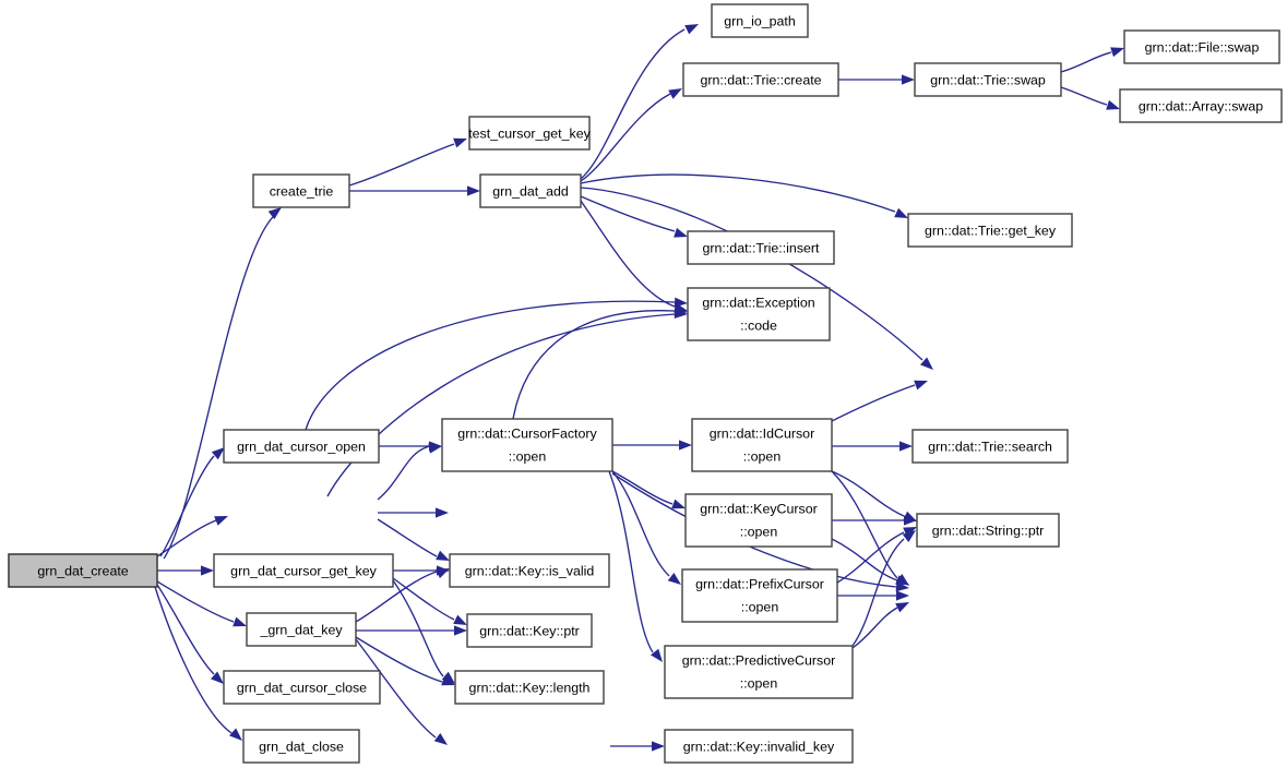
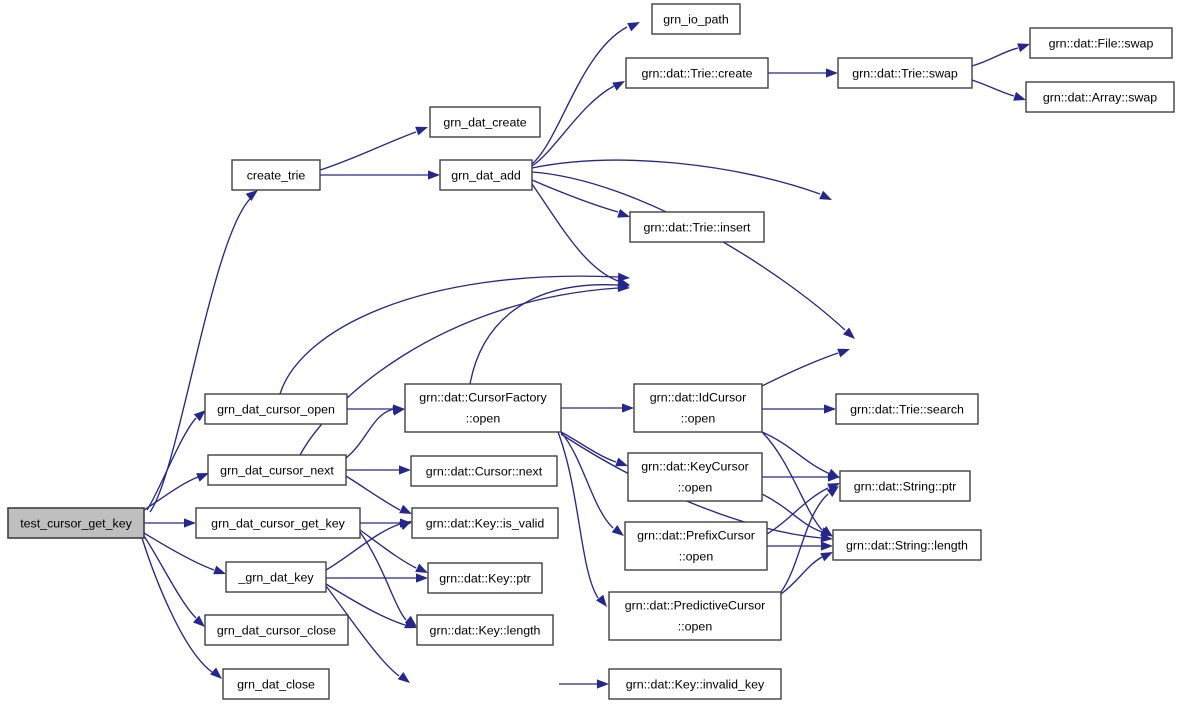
- grn_dat_create
+ test_cursor_get_key
  create_trie
- test_cursor_get_key
+ grn_dat_create
  grn_dat_add
  grn_io_path
  grn::dat::Trie::create
  grn::dat::Trie::swap
  grn::dat::File::swap
  grn::dat::Array::swap
  grn::dat::Trie::insert
- grn::dat::Exception
- ::code
- grn::dat::Trie::get_key
  grn_dat_cursor_open
  grn::dat::CursorFactory
  ::open
  grn::dat::IdCursor
  ::open
  grn::dat::Trie::search
+ grn_dat_cursor_next
+ grn::dat::Cursor::next
  grn::dat::KeyCursor
  ::open
  grn::dat::String::ptr
  grn_dat_cursor_get_key
  grn::dat::Key::is_valid
  grn::dat::PrefixCursor
  ::open
+ grn::dat::String::length
  _grn_dat_key
  grn::dat::Key::ptr
  grn::dat::PredictiveCursor
  ::open
  grn_dat_cursor_close
  grn::dat::Key::length
  grn_dat_close
  grn::dat::Key::invalid_key
